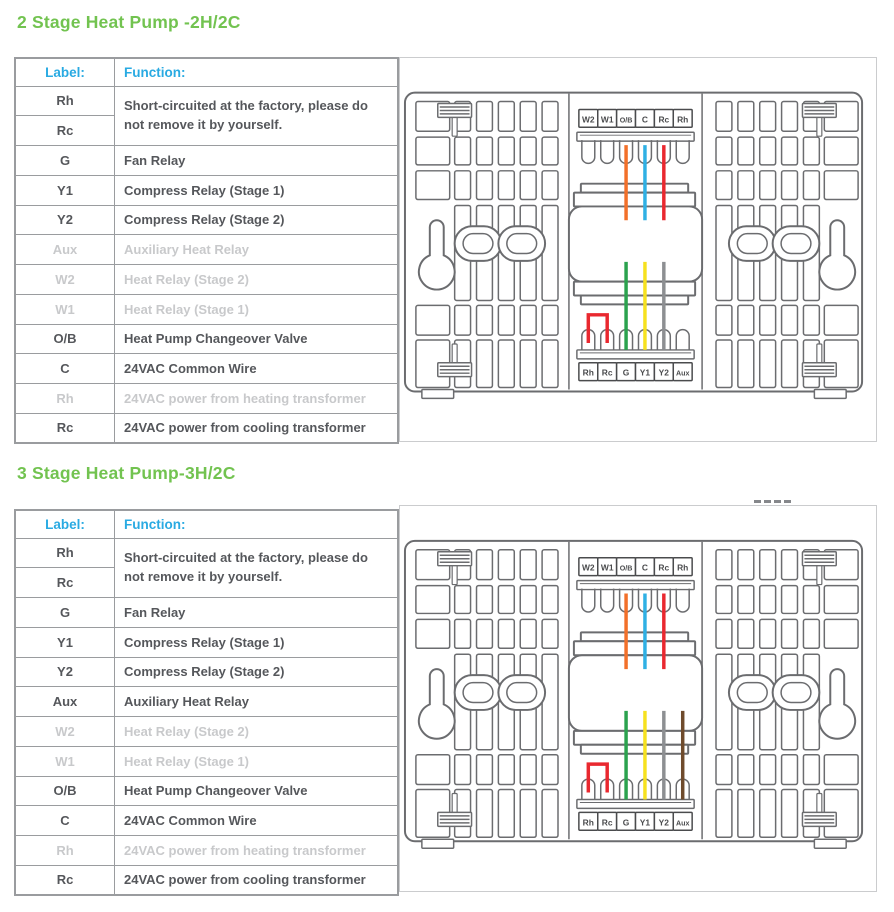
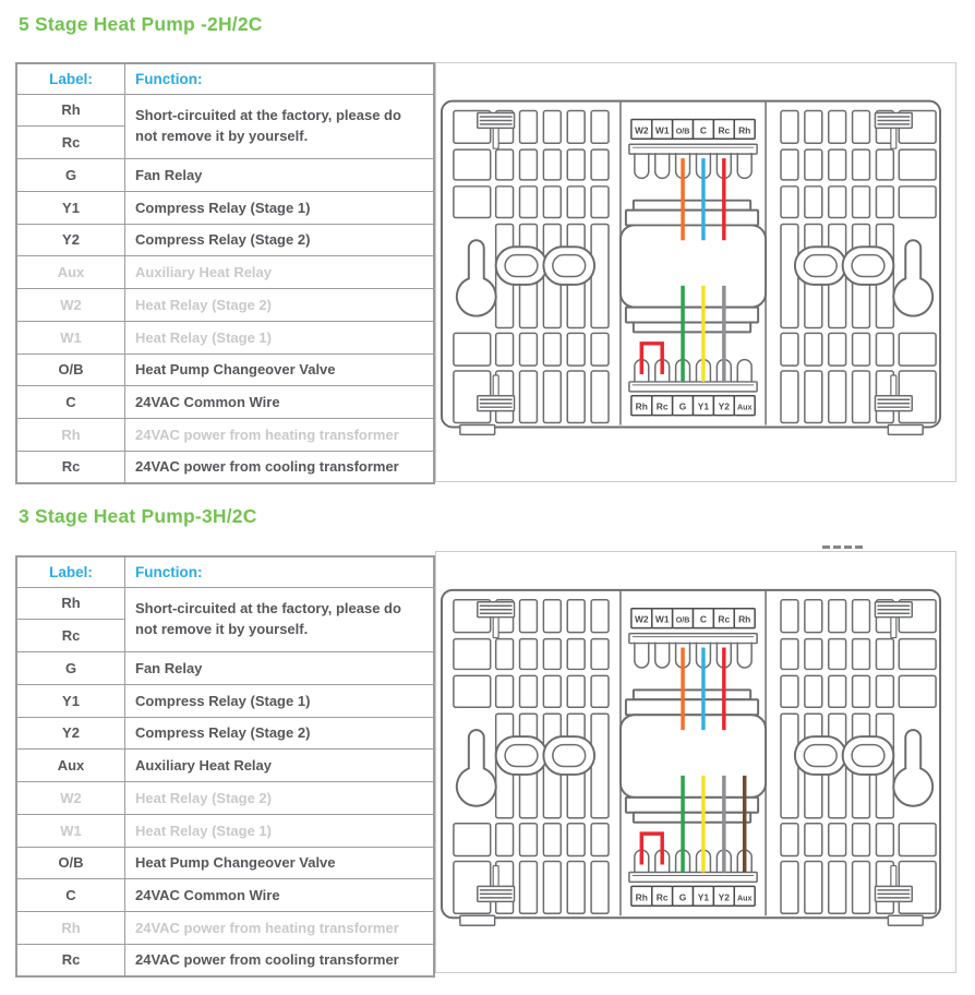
- 2 Stage Heat Pump -2H/2C
+ 5 Stage Heat Pump -2H/2C
  Label:	Function:
  Rh	Short-circuited at the factory, please do not remove it by yourself.
  Rc
  G	Fan Relay
  Y1	Compress Relay (Stage 1)
  Y2	Compress Relay (Stage 2)
  Aux	Auxiliary Heat Relay
  W2	Heat Relay (Stage 2)
  W1	Heat Relay (Stage 1)
  O/B	Heat Pump Changeover Valve
  C	24VAC Common Wire
  Rh	24VAC power from heating transformer
  Rc	24VAC power from cooling transformer
  W2
  W1
  O/B
  C
  Rc
  Rh
  Rh
  Rc
  G
  Y1
  Y2
  Aux
  3 Stage Heat Pump-3H/2C
  Label:	Function:
  Rh	Short-circuited at the factory, please do not remove it by yourself.
  Rc
  G	Fan Relay
  Y1	Compress Relay (Stage 1)
  Y2	Compress Relay (Stage 2)
  Aux	Auxiliary Heat Relay
  W2	Heat Relay (Stage 2)
  W1	Heat Relay (Stage 1)
  O/B	Heat Pump Changeover Valve
  C	24VAC Common Wire
  Rh	24VAC power from heating transformer
  Rc	24VAC power from cooling transformer
  W2
  W1
  O/B
  C
  Rc
  Rh
  Rh
  Rc
  G
  Y1
  Y2
  Aux
